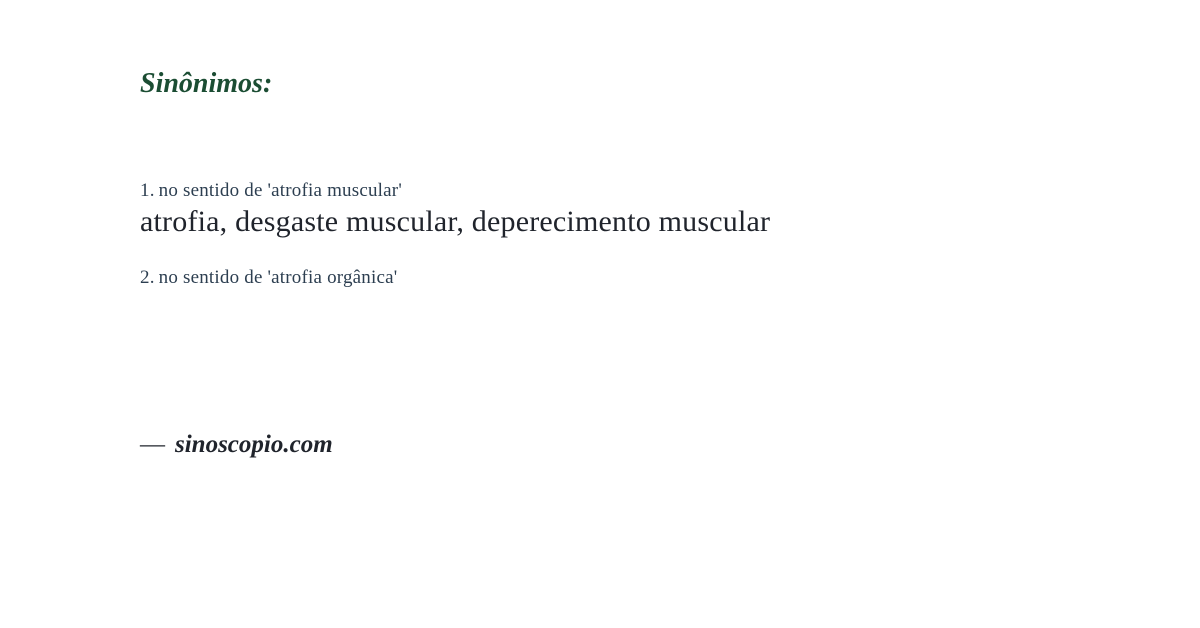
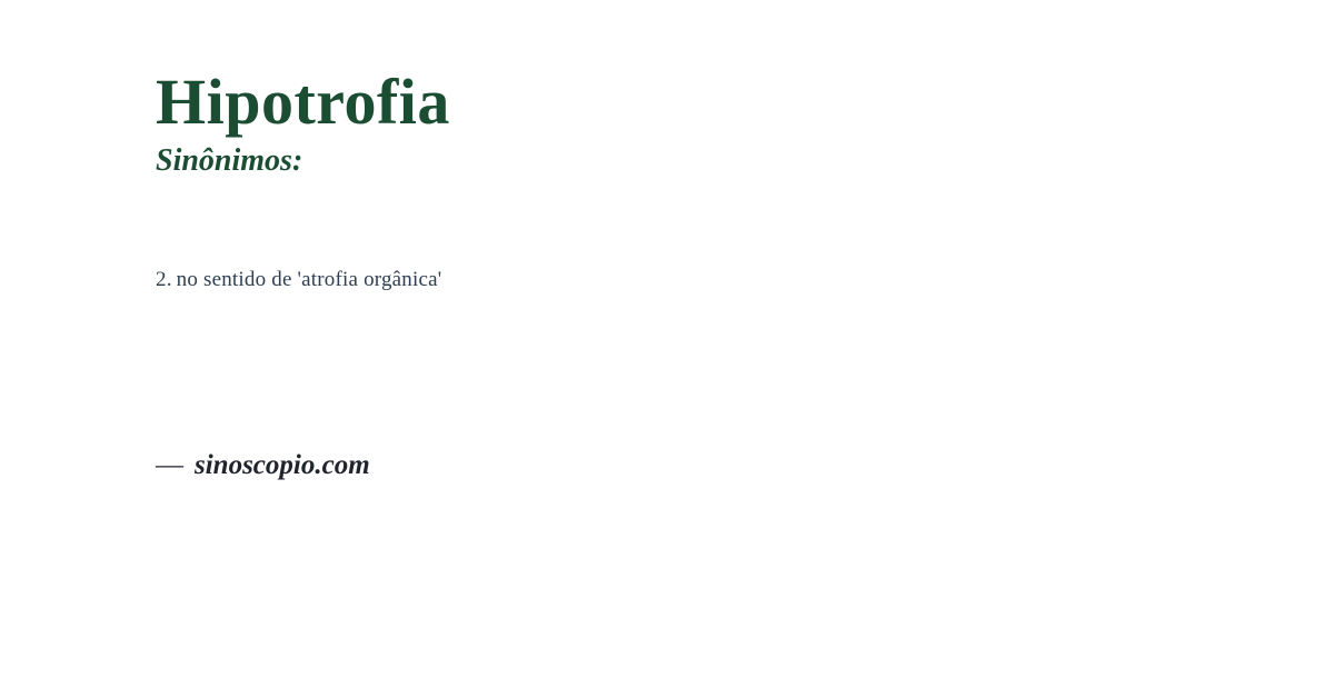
+ Hipotrofia
  Sinônimos:
- 1. no sentido de 'atrofia muscular'
- atrofia, desgaste muscular, deperecimento muscular
  2. no sentido de 'atrofia orgânica'
  — sinoscopio.com
